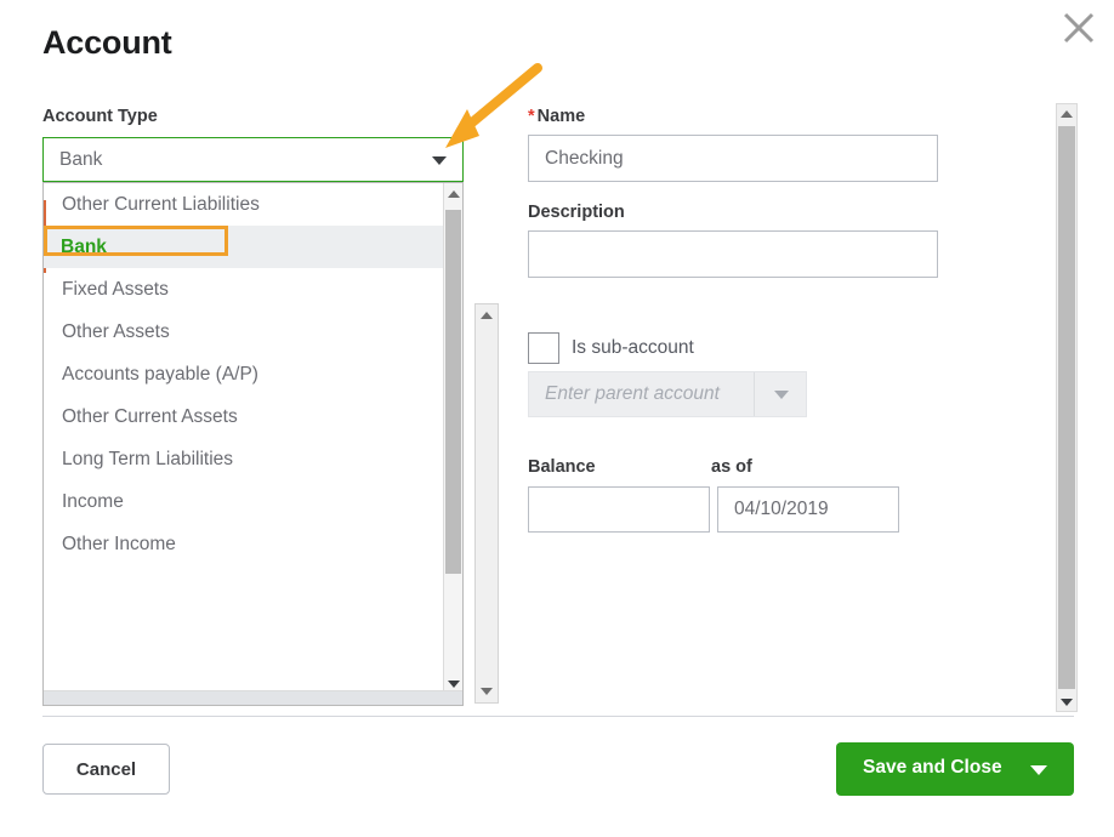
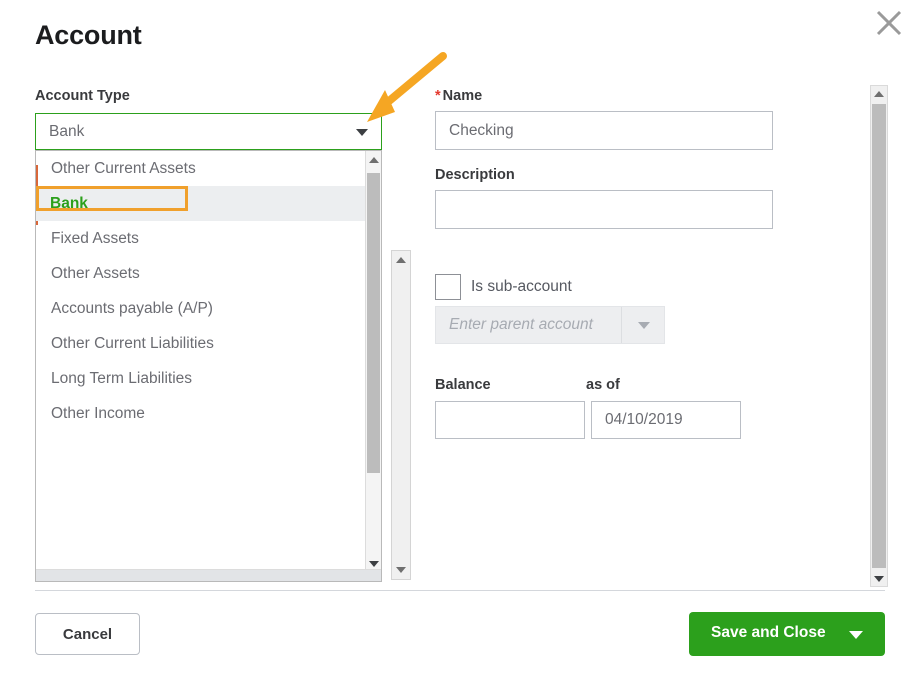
  Account
  Account Type
  Bank
- Other Current Liabilities
+ Other Current Assets
  Bank
  Fixed Assets
  Other Assets
  Accounts payable (A/P)
- Other Current Assets
+ Other Current Liabilities
  Long Term Liabilities
- Income
  Other Income
  * Name
  Checking
  Description
  Is sub-account
  Enter parent account
  Balance
  as of
  04/10/2019
  Cancel
  Save and Close
